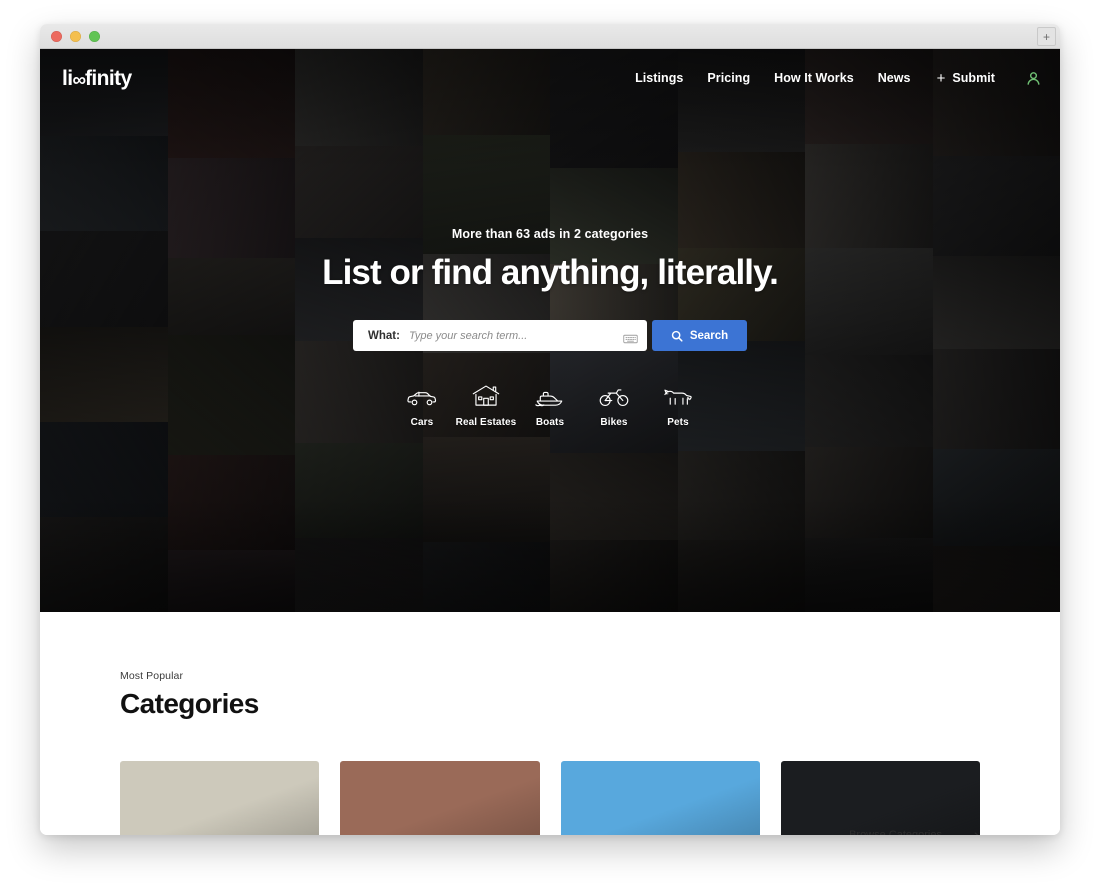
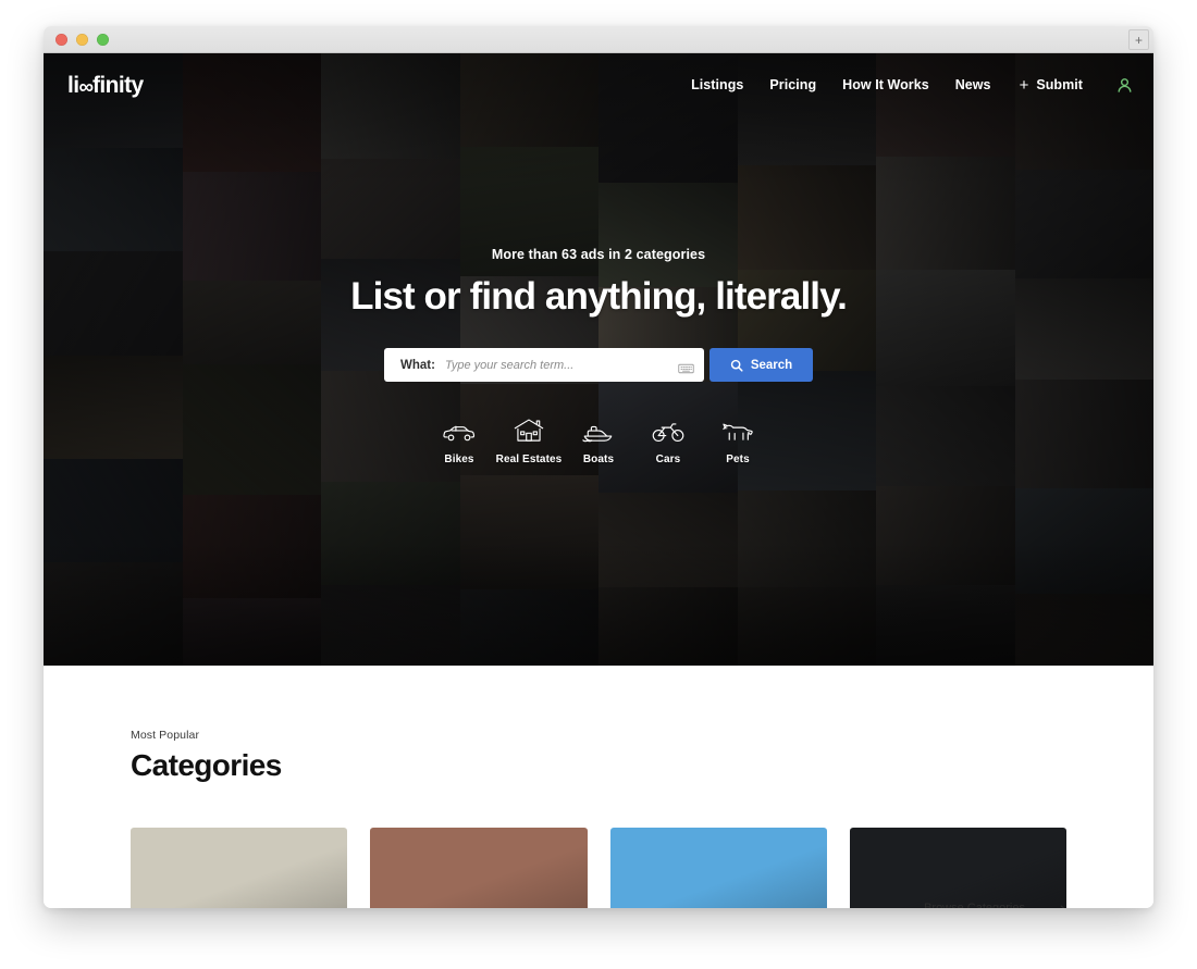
  +
  li
  ∞
  finity
  Listings
  Pricing
  How It Works
  News
  +
  Submit
  More than 63 ads in 2 categories
  List or find anything, literally.
  What:
  Type your search term...
  Search
- Cars
+ Bikes
  Real Estates
  Boats
- Bikes
+ Cars
  Pets
  Most Popular
  Categories
